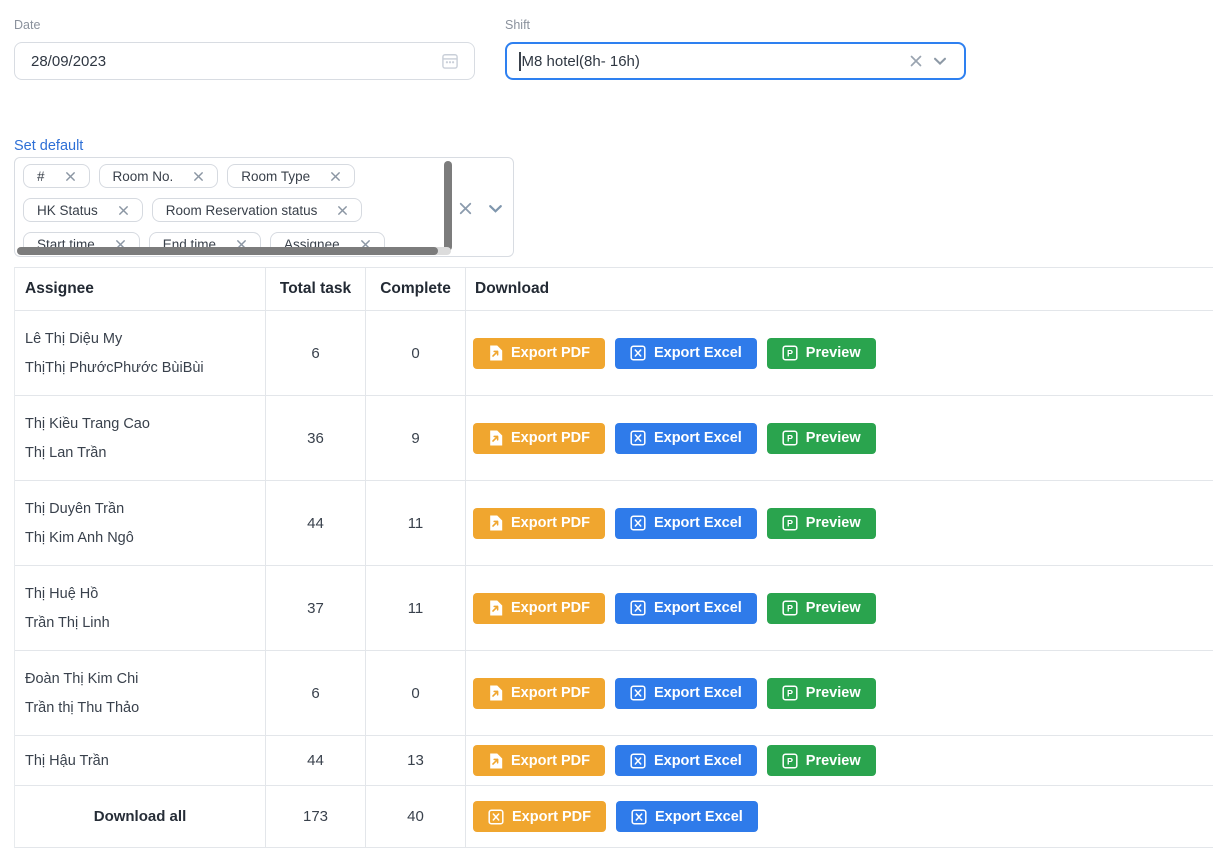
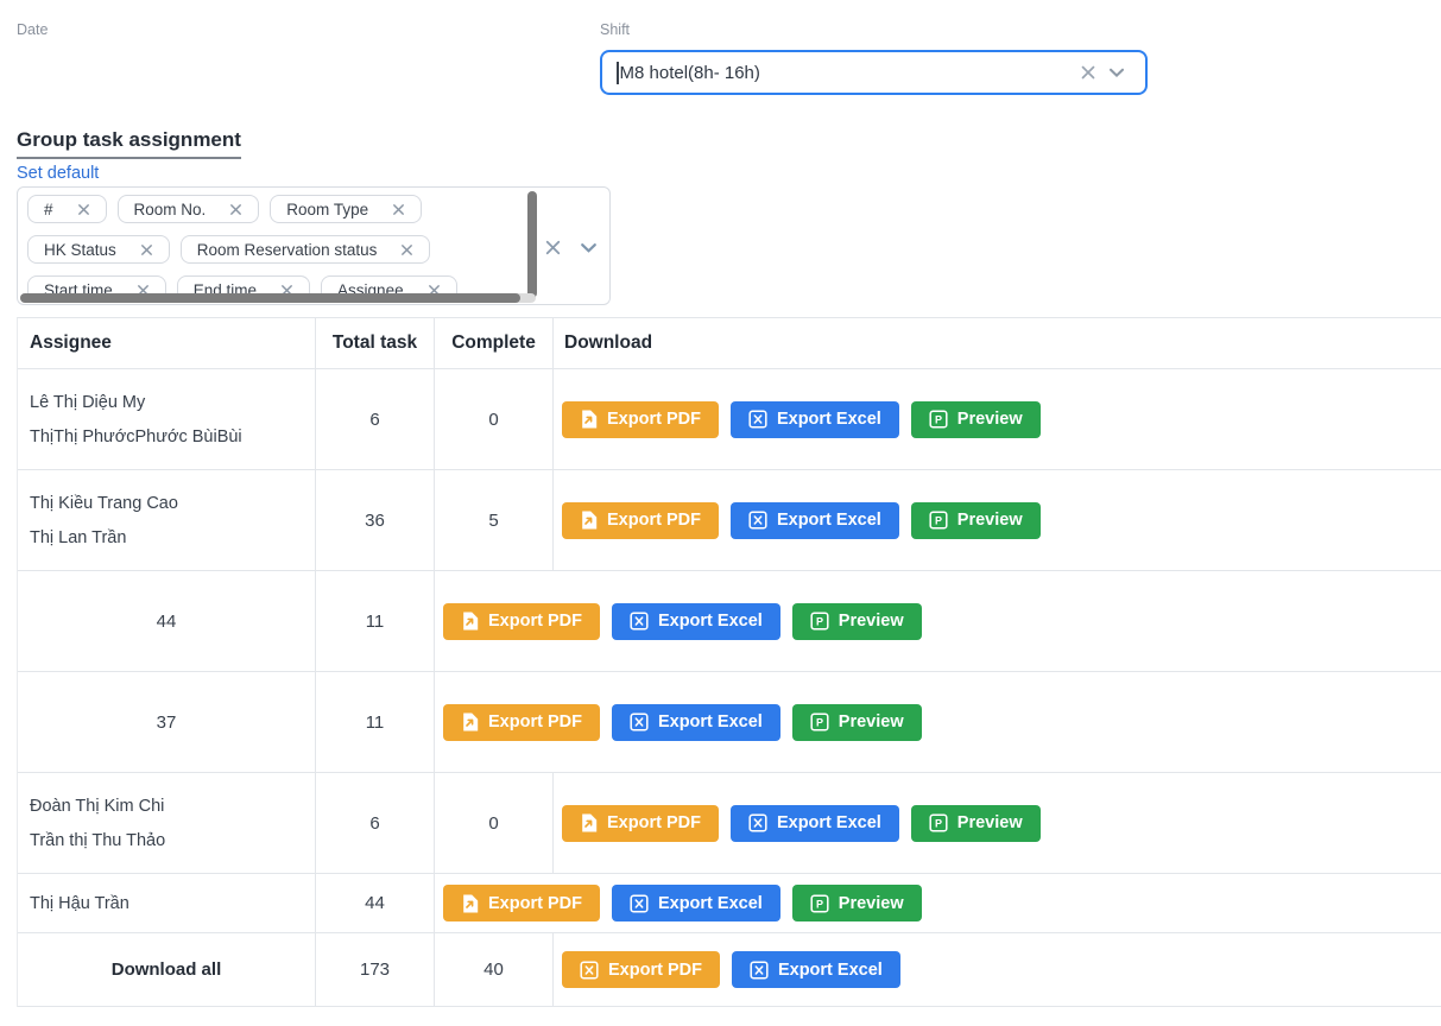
  Date
- 28/09/2023
  Shift
  M8 hotel(8h- 16h)
+ Group task assignment
  Set default
  #
  Room No.
  Room Type
  HK Status
  Room Reservation status
  Start time
  End time
  Assignee
  Assignee
  Total task
  Complete
  Download
  Lê Thị Diệu My
  ThịThị PhướcPhước BùiBùi
  6
  0
  Export PDF
  Export Excel
  P
  Preview
  Thị Kiều Trang Cao
  Thị Lan Trần
  36
- 9
+ 5
  Export PDF
  Export Excel
  P
  Preview
- Thị Duyên Trần
- Thị Kim Anh Ngô
  44
  11
  Export PDF
  Export Excel
  P
  Preview
- Thị Huệ Hồ
- Trần Thị Linh
  37
  11
  Export PDF
  Export Excel
  P
  Preview
  Đoàn Thị Kim Chi
  Trần thị Thu Thảo
  6
  0
  Export PDF
  Export Excel
  P
  Preview
  Thị Hậu Trần
  44
- 13
  Export PDF
  Export Excel
  P
  Preview
  Download all
  173
  40
  Export PDF
  Export Excel
